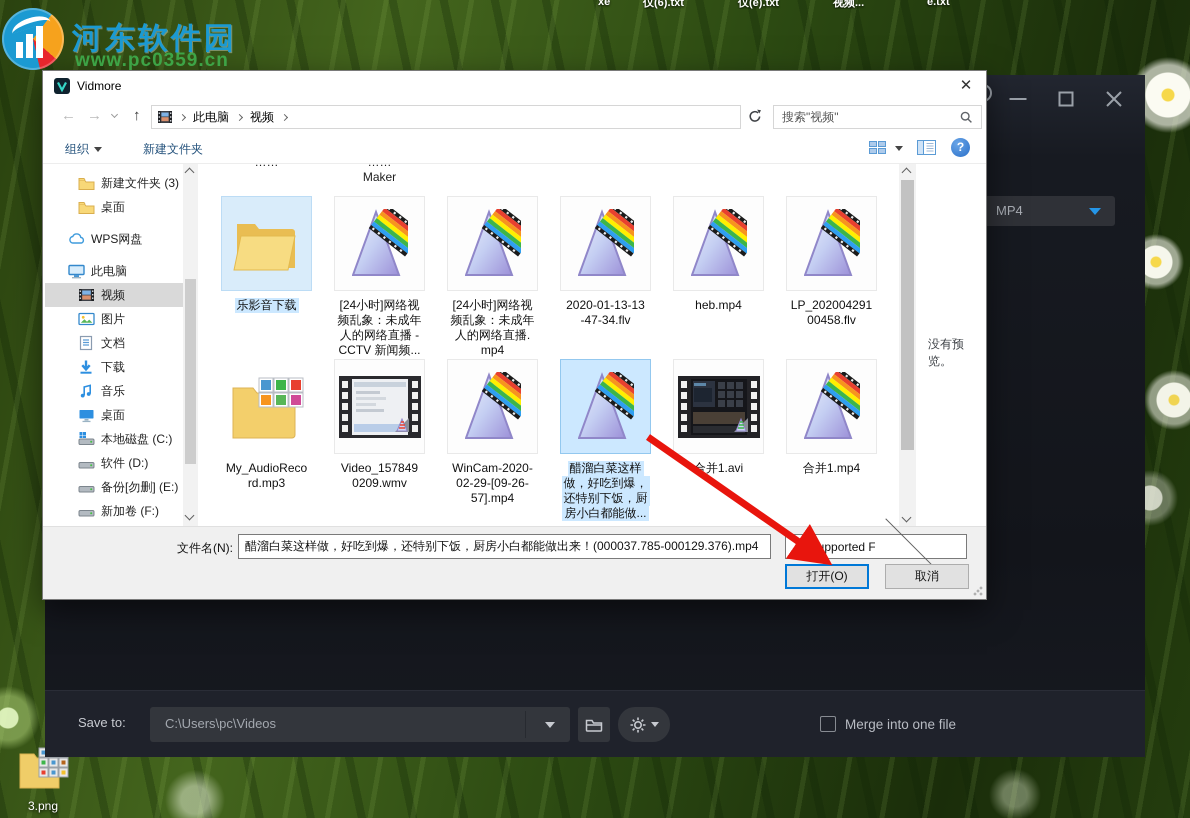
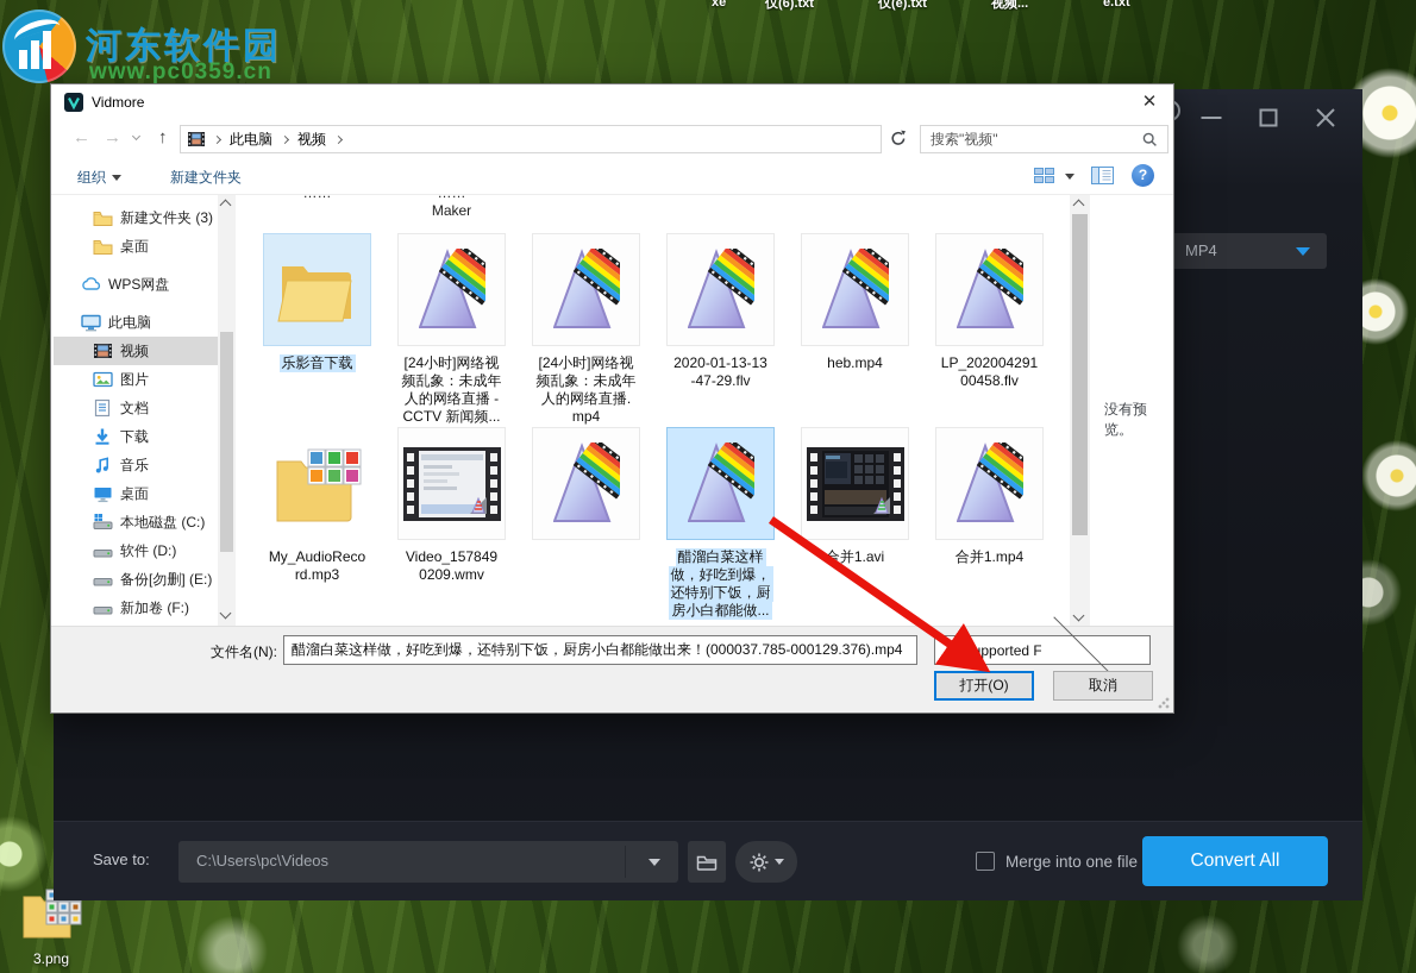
  xe
  仅(6).txt
  仅(e).txt
  视频...
  e.txt
  3.png
  MP4
  Save to:
  C:\Users\pc\Videos
  Merge into one file
+ Convert All
  Vidmore
  ✕
  ←
  →
  ↑
  此电脑
  视频
  搜索"视频"
  组织
  新建文件夹
  ?
  新建文件夹 (3)
  桌面
  WPS网盘
  此电脑
  视频
  图片
  文档
  下载
  音乐
  桌面
  本地磁盘 (C:)
  软件 (D:)
  备份[勿删] (E:)
  新加卷 (F:)
  Maker
  乐影音下载
  [24小时]网络视
  频乱象：未成年
  人的网络直播 -
  CCTV 新闻频...
  [24小时]网络视
  频乱象：未成年
  人的网络直播.
  mp4
  2020-01-13-13
- -47-34.flv
+ -47-29.flv
  heb.mp4
  LP_202004291
  00458.flv
  My_AudioReco
  rd.mp3
  Video_157849
  0209.wmv
- WinCam-2020-
- 02-29-[09-26-
- 57].mp4
  醋溜白菜这样做，好吃到爆，还特别下饭，厨房小白都能做...
  合并1.avi
  合并1.mp4
  没有预览。
  文件名(N):
  醋溜白菜这样做，好吃到爆，还特别下饭，厨房小白都能做出来！(000037.785-000129.376).mp4
  打开(O)
  取消
  河东软件园
  www.pc0359.cn
